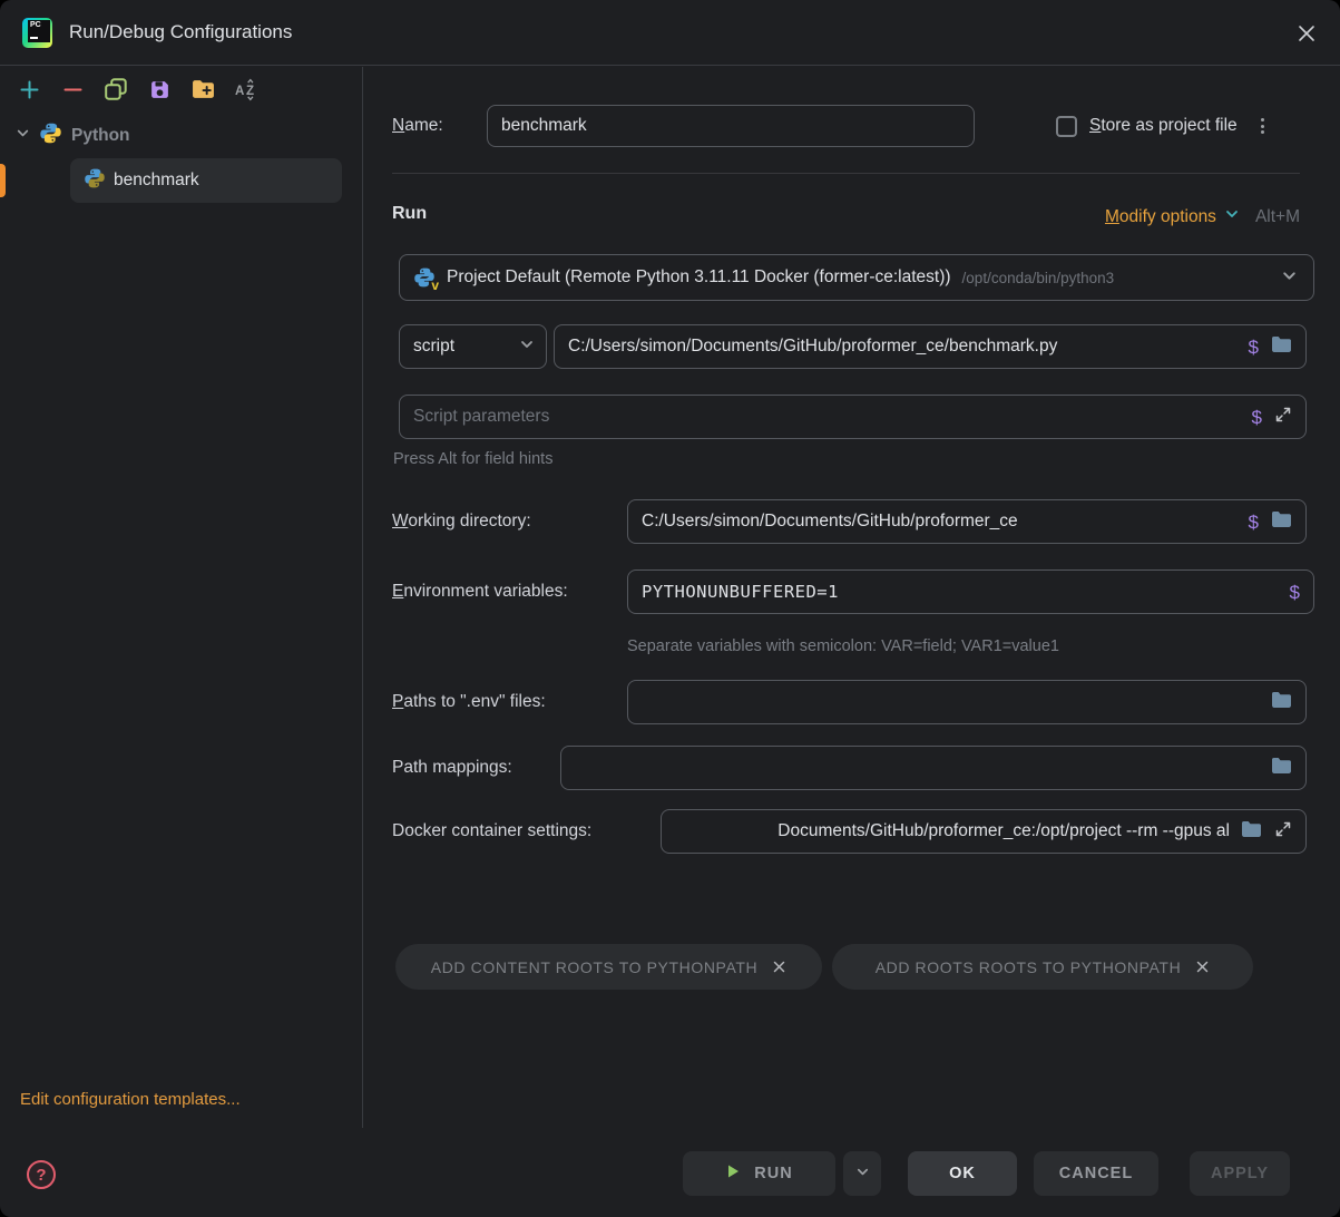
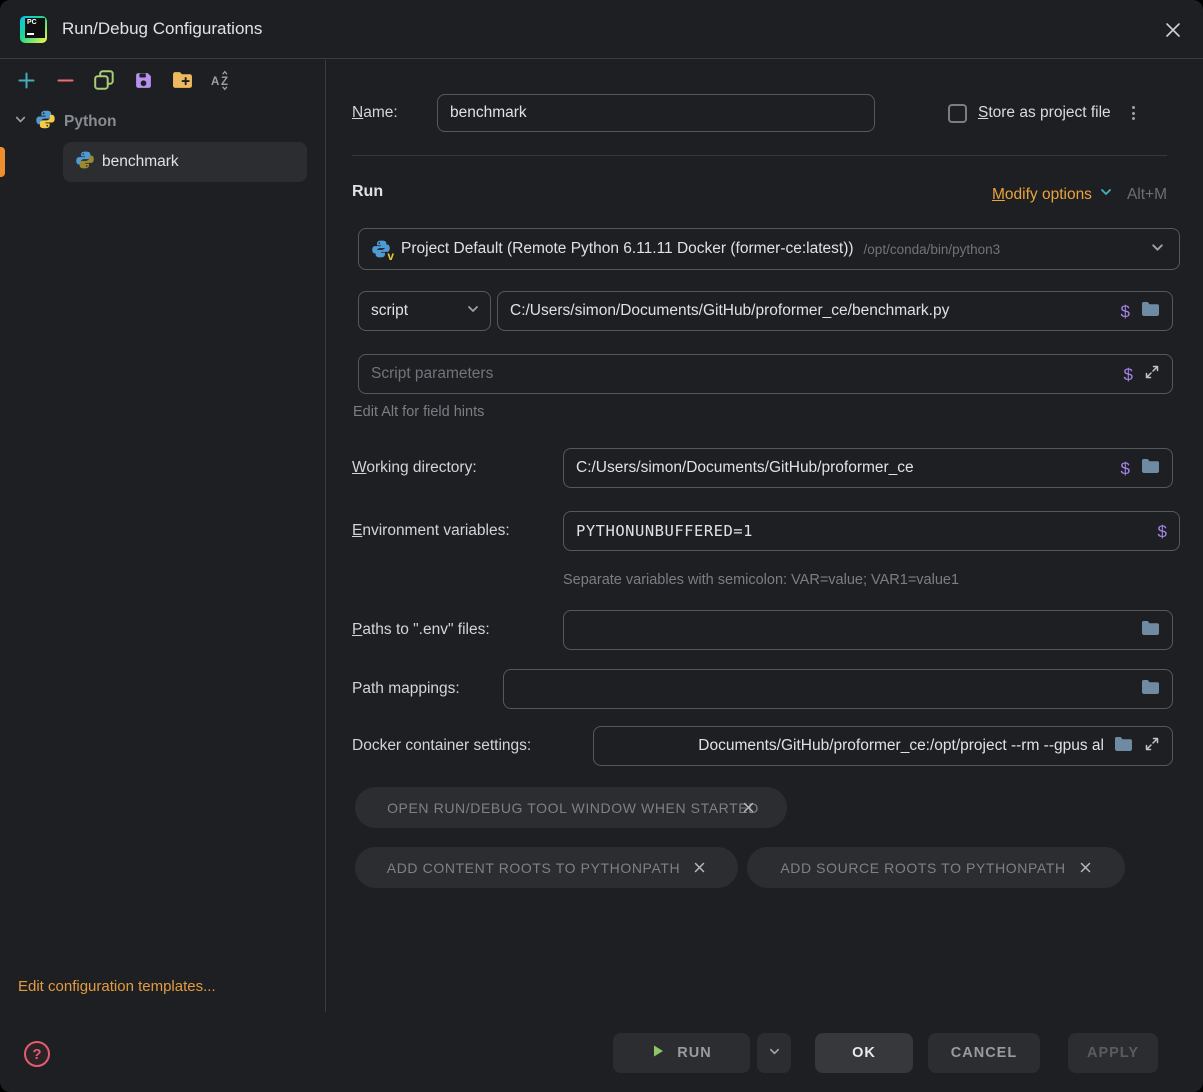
  Run/Debug Configurations
  A
  Z
  Python
  benchmark
  Edit configuration templates...
  ?
  Name:
  benchmark
  Store as project file
  Run
  Modify options
  Alt+M
  v
- Project Default (Remote Python 3.11.11 Docker (former-ce:latest))
+ Project Default (Remote Python 6.11.11 Docker (former-ce:latest))
  /opt/conda/bin/python3
  script
  C:/Users/simon/Documents/GitHub/proformer_ce/benchmark.py
  $
  Script parameters
  $
- Press Alt for field hints
+ Edit Alt for field hints
  Working directory:
  C:/Users/simon/Documents/GitHub/proformer_ce
  $
  Environment variables:
  PYTHONUNBUFFERED=1
  $
- Separate variables with semicolon: VAR=field; VAR1=value1
+ Separate variables with semicolon: VAR=value; VAR1=value1
  Paths to ".env" files:
  Path mappings:
  Docker container settings:
  Documents/GitHub/proformer_ce:/opt/project --rm --gpus al
+ OPEN RUN/DEBUG TOOL WINDOW WHEN STARTED
  ADD CONTENT ROOTS TO PYTHONPATH
- ADD ROOTS ROOTS TO PYTHONPATH
+ ADD SOURCE ROOTS TO PYTHONPATH
  RUN
  OK
  CANCEL
  APPLY
